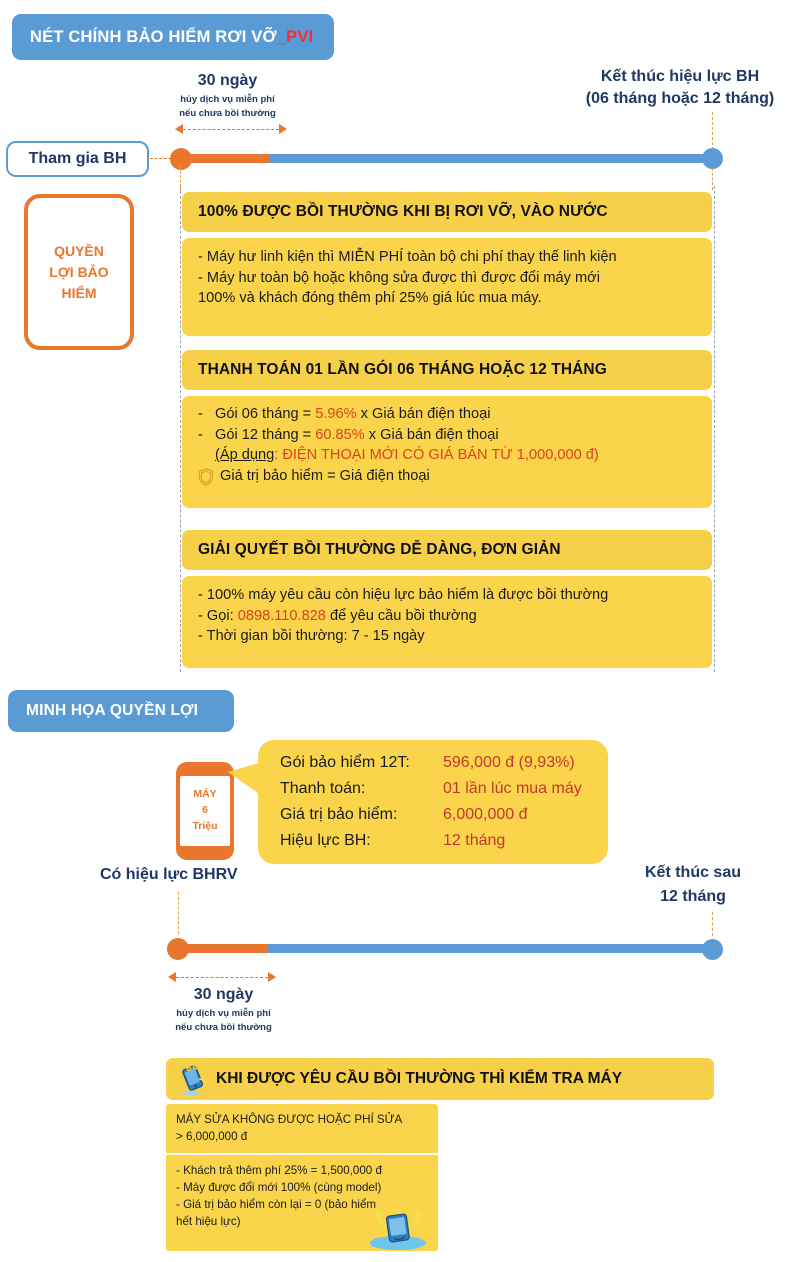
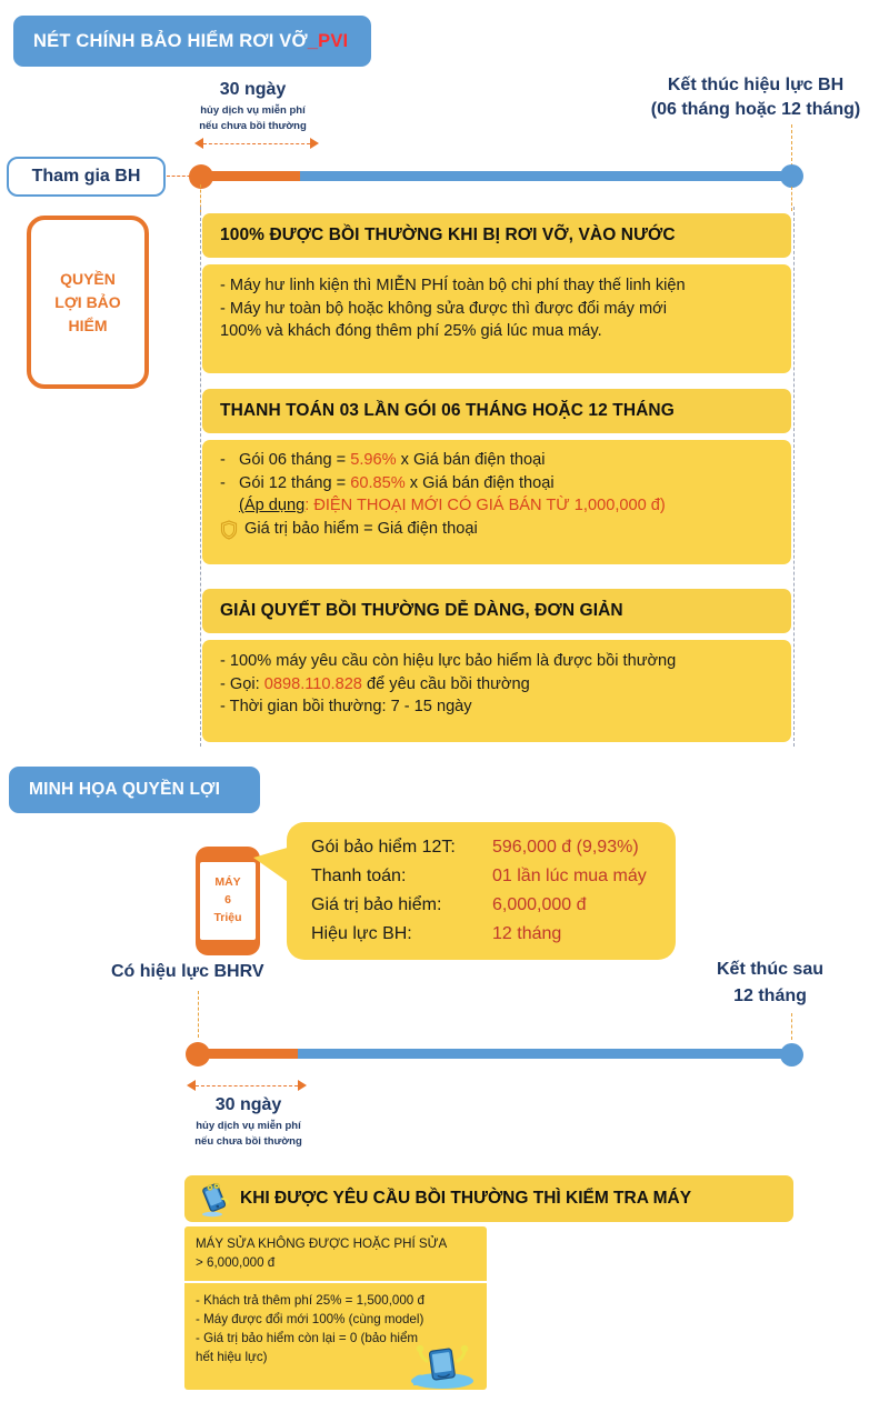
  NÉT CHÍNH BẢO HIỂM RƠI VỠ
  _PVI
  30 ngày
  hủy dịch vụ miễn phí
  nếu chưa bồi thường
  Kết thúc hiệu lực BH
  (06 tháng hoặc 12 tháng)
  Tham gia BH
  QUYỀN
  LỢI BẢO
  HIỂM
  100% ĐƯỢC BỒI THƯỜNG KHI BỊ RƠI VỠ, VÀO NƯỚC
  - Máy hư linh kiện thì MIỄN PHÍ toàn bộ chi phí thay thế linh kiện
  - Máy hư toàn bộ hoặc không sửa được thì được đổi máy mới
  100% và khách đóng thêm phí 25% giá lúc mua máy.
- THANH TOÁN 01 LẦN GÓI 06 THÁNG HOẶC 12 THÁNG
+ THANH TOÁN 03 LẦN GÓI 06 THÁNG HOẶC 12 THÁNG
  -
  Gói 06 tháng = 5.96% x Giá bán điện thoại
  -
  Gói 12 tháng = 60.85% x Giá bán điện thoại
  (Áp dụng: ĐIỆN THOẠI MỚI CÓ GIÁ BÁN TỪ 1,000,000 đ)
  Giá trị bảo hiểm = Giá điện thoại
  GIẢI QUYẾT BỒI THƯỜNG DỄ DÀNG, ĐƠN GIẢN
  - 100% máy yêu cầu còn hiệu lực bảo hiểm là được bồi thường
  - Gọi: 0898.110.828 để yêu cầu bồi thường
  - Thời gian bồi thường: 7 - 15 ngày
  MINH HỌA QUYỀN LỢI
  MÁY
  6
  Triệu
  Gói bảo hiểm 12T:
  596,000 đ (9,93%)
  Thanh toán:
  01 lần lúc mua máy
  Giá trị bảo hiểm:
  6,000,000 đ
  Hiệu lực BH:
  12 tháng
  Có hiệu lực BHRV
  Kết thúc sau
  12 tháng
  30 ngày
  hủy dịch vụ miễn phí
  nếu chưa bồi thường
  KHI ĐƯỢC YÊU CẦU BỒI THƯỜNG THÌ KIỂM TRA MÁY
  MÁY SỬA KHÔNG ĐƯỢC HOẶC PHÍ SỬA
  > 6,000,000 đ
  - Khách trả thêm phí 25% = 1,500,000 đ
  - Máy được đổi mới 100% (cùng model)
  - Giá trị bảo hiểm còn lại = 0 (bảo hiểm
  hết hiệu lực)
